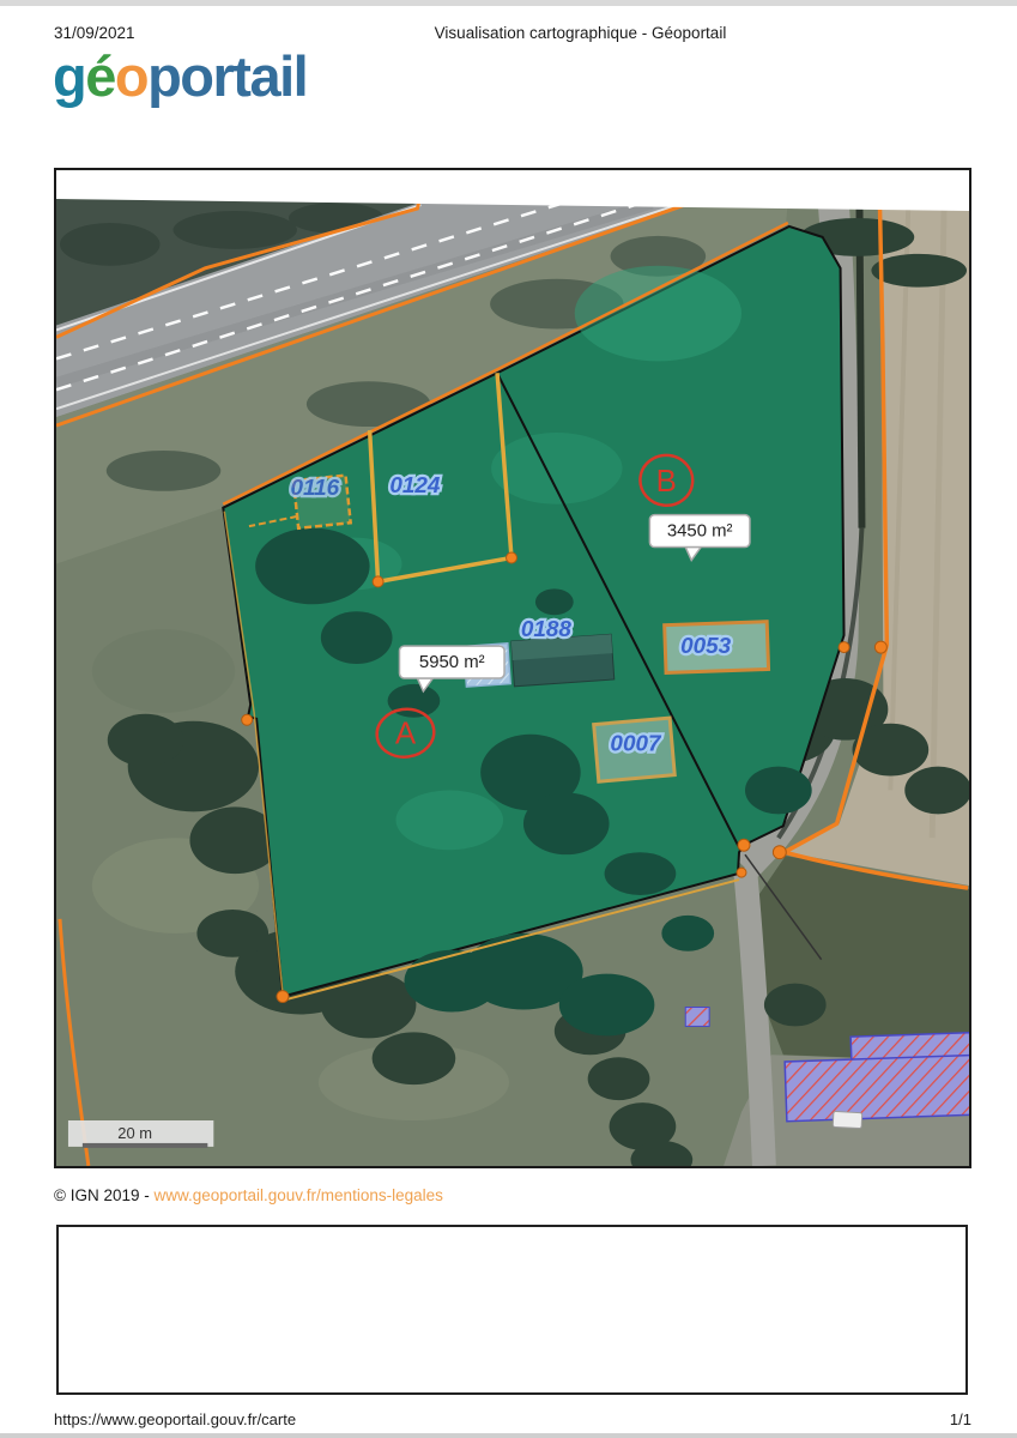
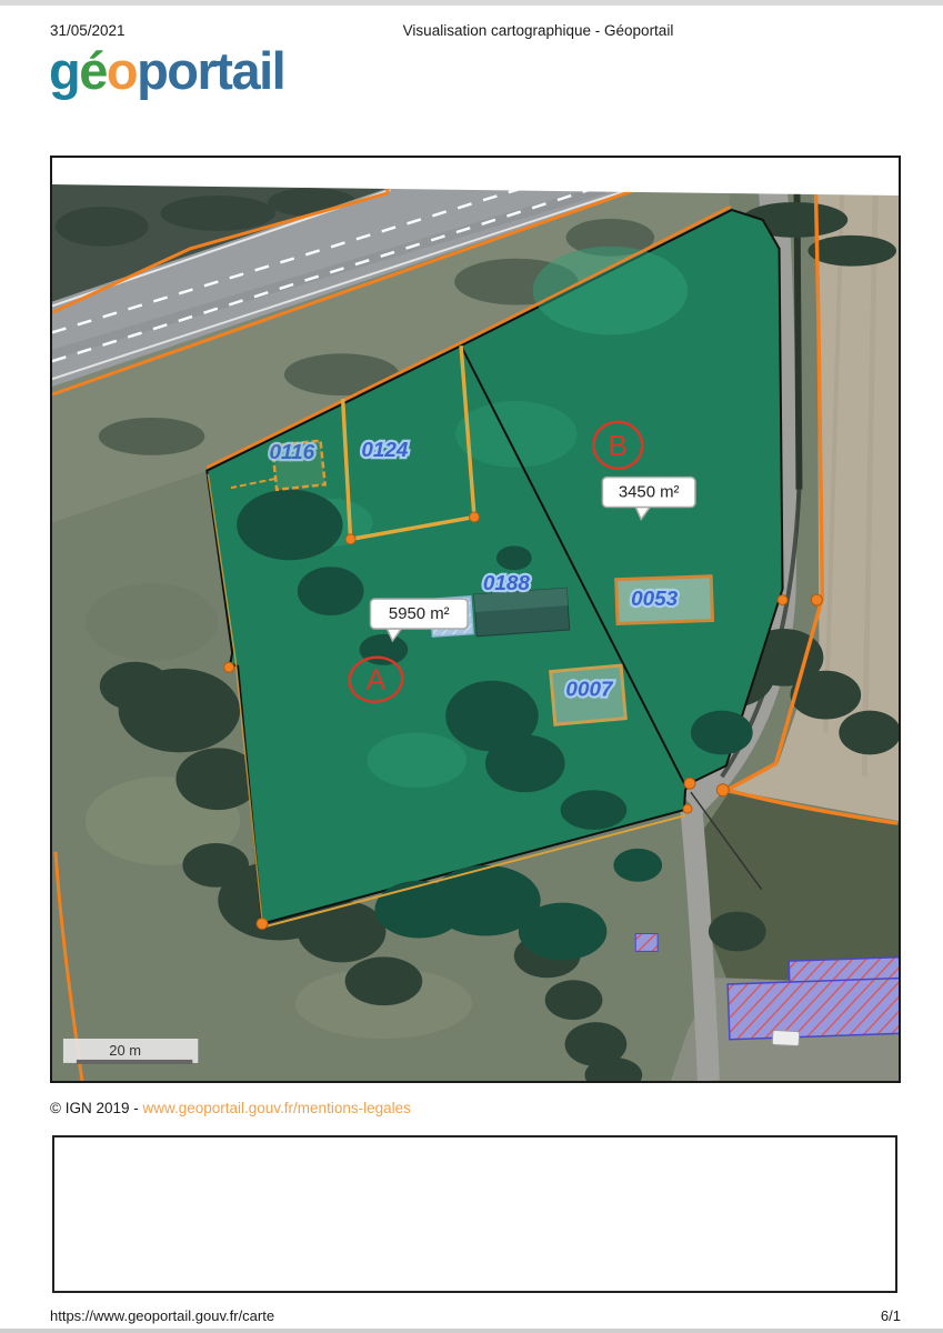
- 31/09/2021
+ 31/05/2021
  Visualisation cartographique - Géoportail
  géoportail
  0116
  0124
  0188
  0053
  0007
  5950 m²
  3450 m²
  A
  B
  20 m
  © IGN 2019 - www.geoportail.gouv.fr/mentions-legales
  https://www.geoportail.gouv.fr/carte
- 1/1
+ 6/1
